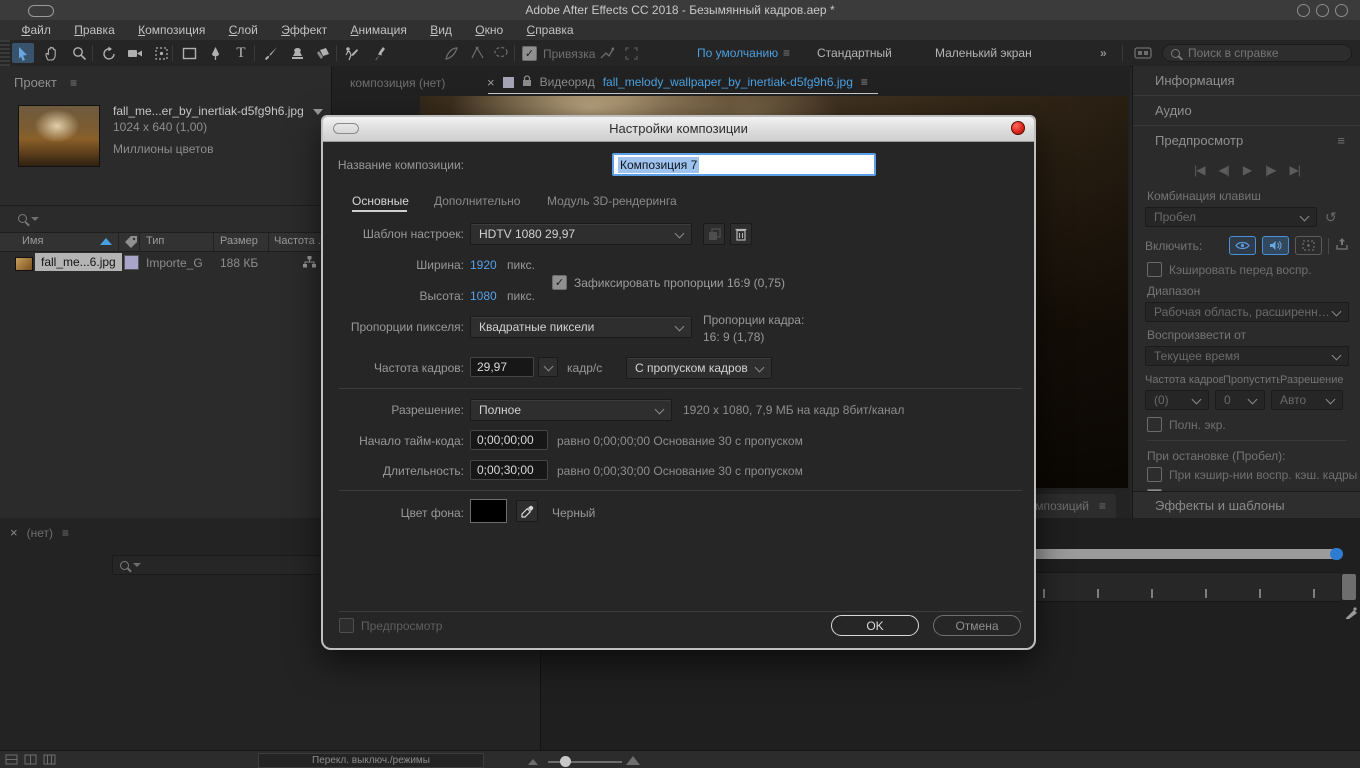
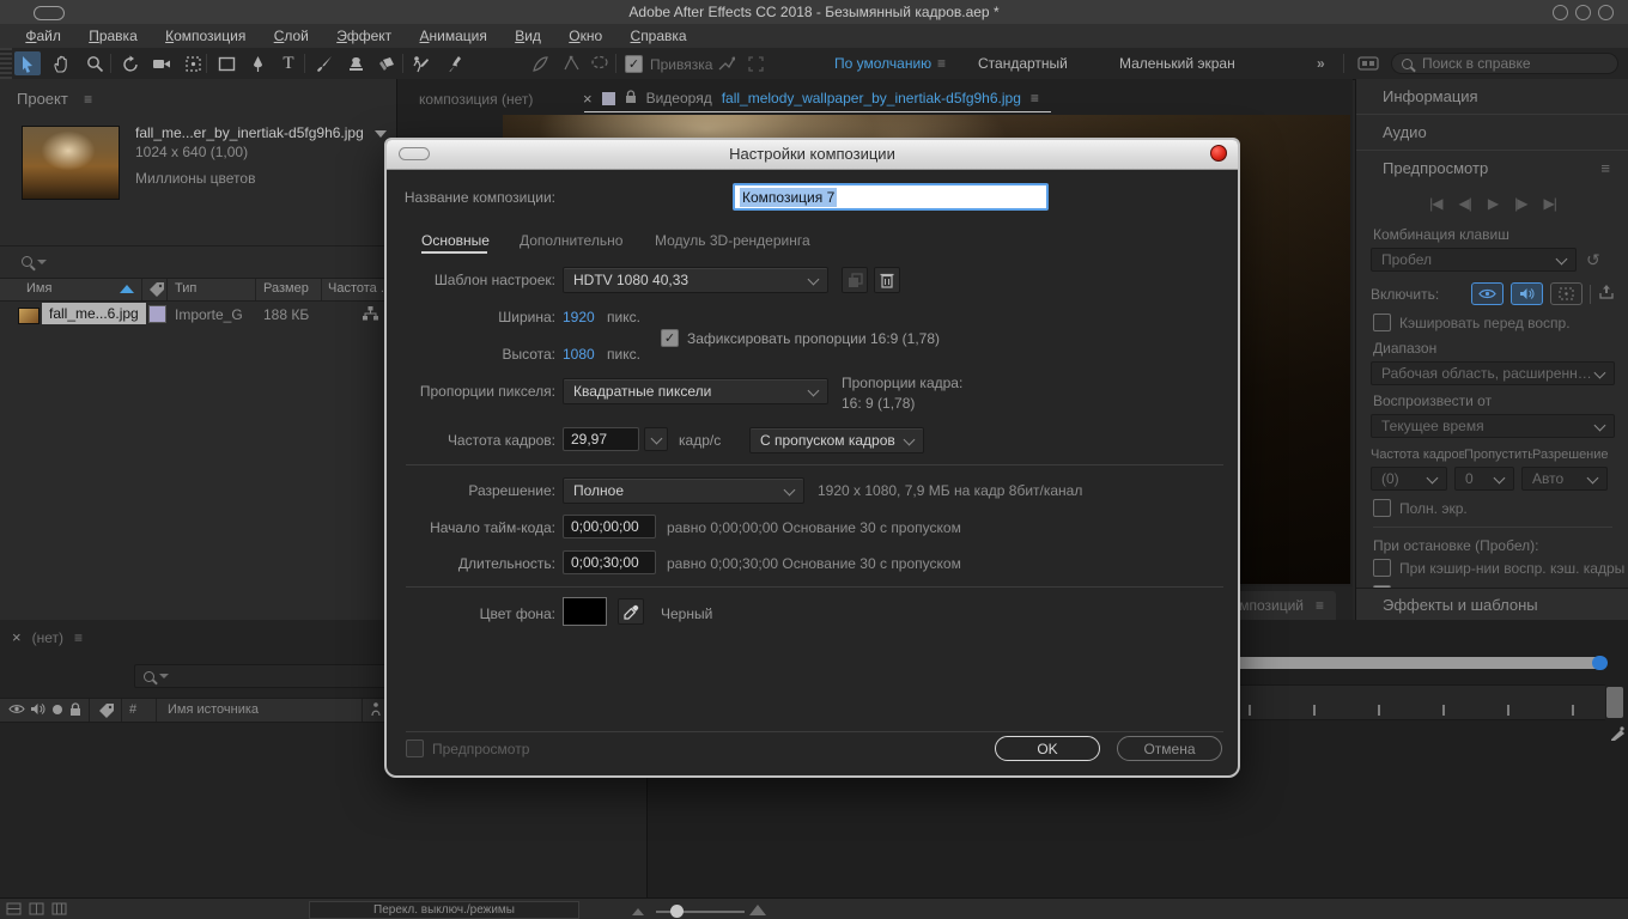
  Adobe After Effects CC 2018 - Безымянный кадров.aep *
  Файл Правка Композиция Слой Эффект Анимация Вид Окно Справка
  T
  ✓
  Привязка
  По умолчанию
  ≡
  Стандартный
  Маленький экран
  »
  Поиск в справке
  Проект ≡
  fall_me...er_by_inertiak-d5fg9h6.jpg
  1024 x 640 (1,00)
  Миллионы цветов
  Имя
  Тип
  Размер
  Частота .
  fall_me...6.jpg
  Importe_G
  188 КБ
  композиция (нет)
  ×
  Видеоряд
  fall_melody_wallpaper_by_inertiak-d5fg9h6.jpg
  ≡
  мпозиций
  ≡
  Информация
  Аудио
  Предпросмотр
  ≡
  |◀
  ◀|
  ▶
  |▶
  ▶|
  Комбинация клавиш
  Пробел
  ↺
  Включить:
  Кэшировать перед воспр.
  Диапазон
  Рабочая область, расширенная.
  Воспроизвести от
  Текущее время
  Частота кадров
  Пропустить
  Разрешение
  (0)
  0
  Авто
  Полн. экр.
  При остановке (Пробел):
  При кэшир-нии воспр. кэш. кадры
  Эффекты и шаблоны
  ×
  (нет)
  ≡
+ #
+ Имя источника
  Перекл. выключ./режимы
  Настройки композиции
  Название композиции:
  Композиция 7
  Основные
  Дополнительно
  Модуль 3D-рендеринга
  Шаблон настроек:
- HDTV 1080 29,97
+ HDTV 1080 40,33
  Ширина:
  1920
  пикс.
  ✓
- Зафиксировать пропорции 16:9 (0,75)
+ Зафиксировать пропорции 16:9 (1,78)
  Высота:
  1080
  пикс.
  Пропорции пикселя:
  Квадратные пиксели
  Пропорции кадра:
  16: 9 (1,78)
  Частота кадров:
  29,97
  кадр/с
  С пропуском кадров
  Разрешение:
  Полное
  1920 x 1080, 7,9 МБ на кадр 8бит/канал
  Начало тайм-кода:
  0;00;00;00
  равно 0;00;00;00 Основание 30 с пропуском
  Длительность:
  0;00;30;00
  равно 0;00;30;00 Основание 30 с пропуском
  Цвет фона:
  Черный
  Предпросмотр
  OK
  Отмена
